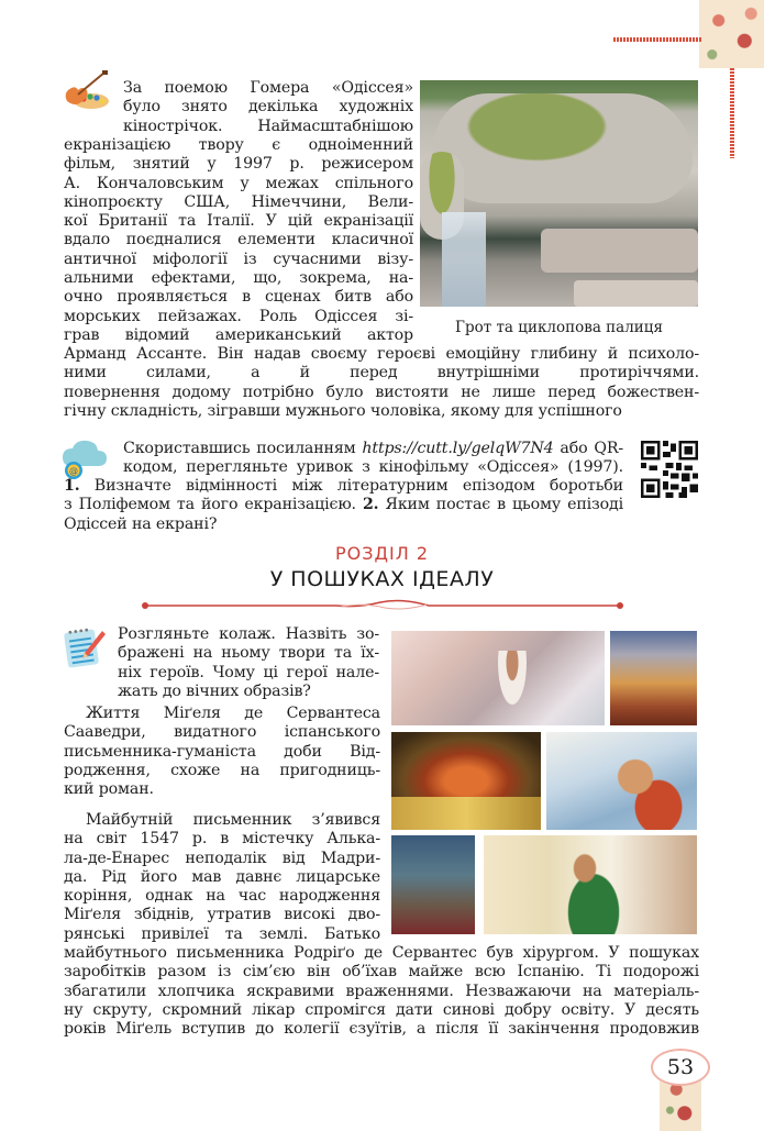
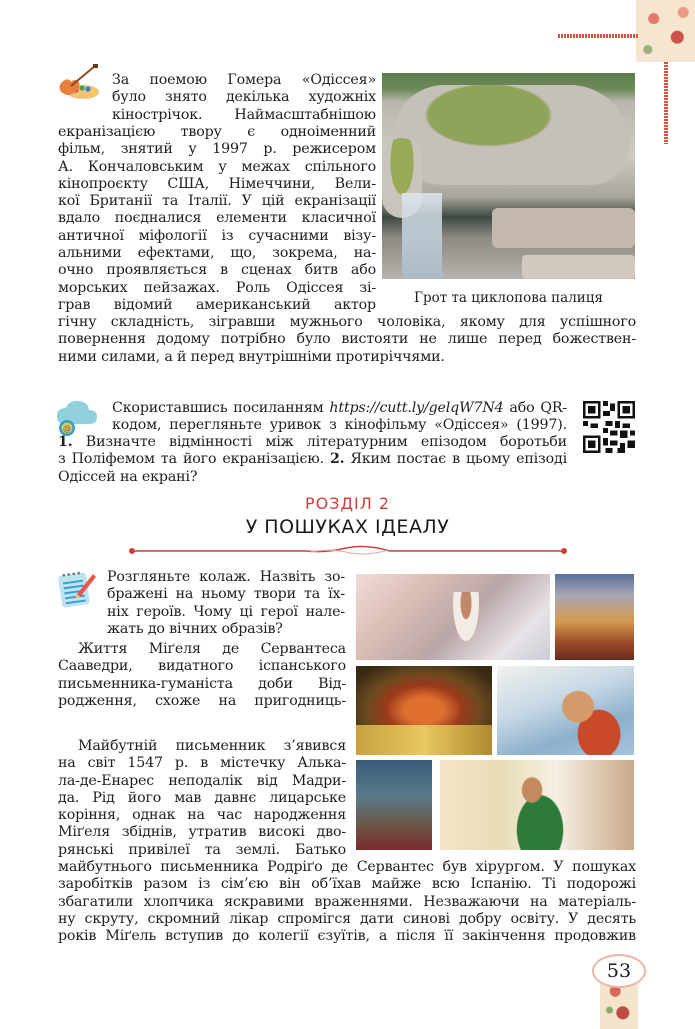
  За поемою Гомера «Одіссея»
  було знято декілька художніх
  кінострічок. Наймасштабнішою
  екранізацією твору є одноіменний
  фільм, знятий у 1997 р. режисером
  А. Кончаловським у межах спільного
  кінопроєкту США, Німеччини, Вели-
  кої Британії та Італії. У цій екранізації
  вдало поєдналися елементи класичної
  античної міфології із сучасними візу-
  альними ефектами, що, зокрема, на-
  очно проявляється в сценах битв або
  морських пейзажах. Роль Одіссея зі-
  грав відомий американський актор
- Арманд Ассанте. Він надав своєму героєві емоційну глибину й психоло-
- ними силами, а й перед внутрішніми протиріччями.
+ гічну складність, зігравши мужнього чоловіка, якому для успішного
  повернення додому потрібно було вистояти не лише перед божествен-
- гічну складність, зігравши мужнього чоловіка, якому для успішного
+ ними силами, а й перед внутрішніми протиріччями.
  Грот та циклопова палиця
  @
  Скориставшись посиланням https://cutt.ly/gelqW7N4 або QR-
  кодом, перегляньте уривок з кінофільму «Одіссея» (1997).
  1. Визначте відмінності між літературним епізодом боротьби
  з Поліфемом та його екранізацією. 2. Яким постає в цьому епізоді
  Одіссей на екрані?
  РОЗДІЛ 2
  У ПОШУКАХ ІДЕАЛУ
  Розгляньте колаж. Назвіть зо-
  бражені на ньому твори та їх-
  ніх героїв. Чому ці герої нале-
  жать до вічних образів?
  Життя Міґеля де Сервантеса
  Сааведри, видатного іспанського
  письменника-гуманіста доби Від-
  родження, схоже на пригодниць-
- кий роман.
  Майбутній письменник з’явився
  на світ 1547 р. в містечку Алька-
  ла-де-Енарес неподалік від Мадри-
  да. Рід його мав давнє лицарське
  коріння, однак на час народження
  Міґеля збіднів, утратив високі дво-
  рянські привілеї та землі. Батько
  майбутнього письменника Родріґо де Сервантес був хірургом. У пошуках
  заробітків разом із сім’єю він об’їхав майже всю Іспанію. Ті подорожі
  збагатили хлопчика яскравими враженнями. Незважаючи на матеріаль-
  ну скруту, скромний лікар спромігся дати синові добру освіту. У десять
  років Міґель вступив до колегії єзуїтів, а після її закінчення продовжив
  53
